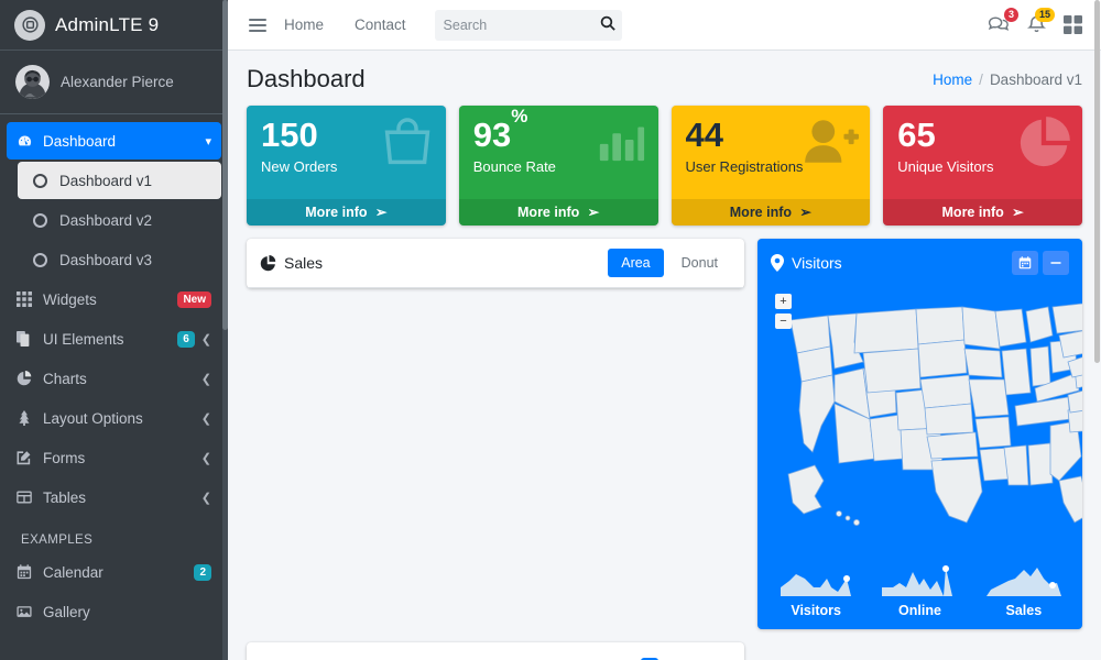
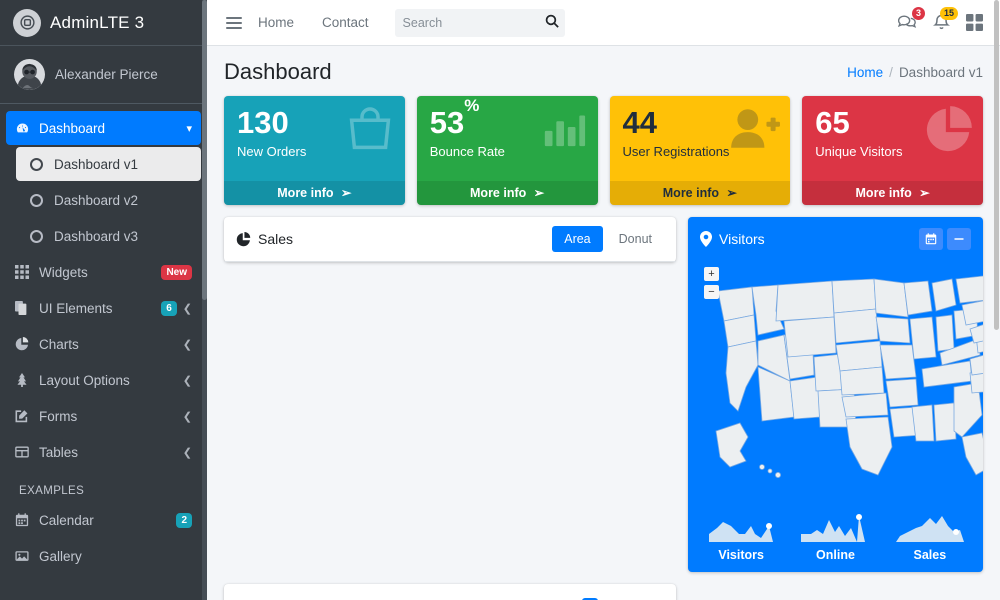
- AdminLTE 9
+ AdminLTE 3
  Alexander Pierce
  Dashboard
  ▾
  Dashboard v1
  Dashboard v2
  Dashboard v3
  Widgets
  New
  UI Elements
  6
  ❮
  Charts
  ❮
  Layout Options
  ❮
  Forms
  ❮
  Tables
  ❮
  EXAMPLES
  Calendar
  2
  Gallery
  Home
  Contact
  Search
  3
  15
  Dashboard
  Home
  /
  Dashboard v1
- 150
+ 130
  New Orders
  More info ➢
- 93%
+ 53%
  Bounce Rate
  More info ➢
  44
  User Registrations
  More info ➢
  65
  Unique Visitors
  More info ➢
  Sales
  Area
  Donut
  Visitors
  +
  −
  Visitors
  Online
  Sales
